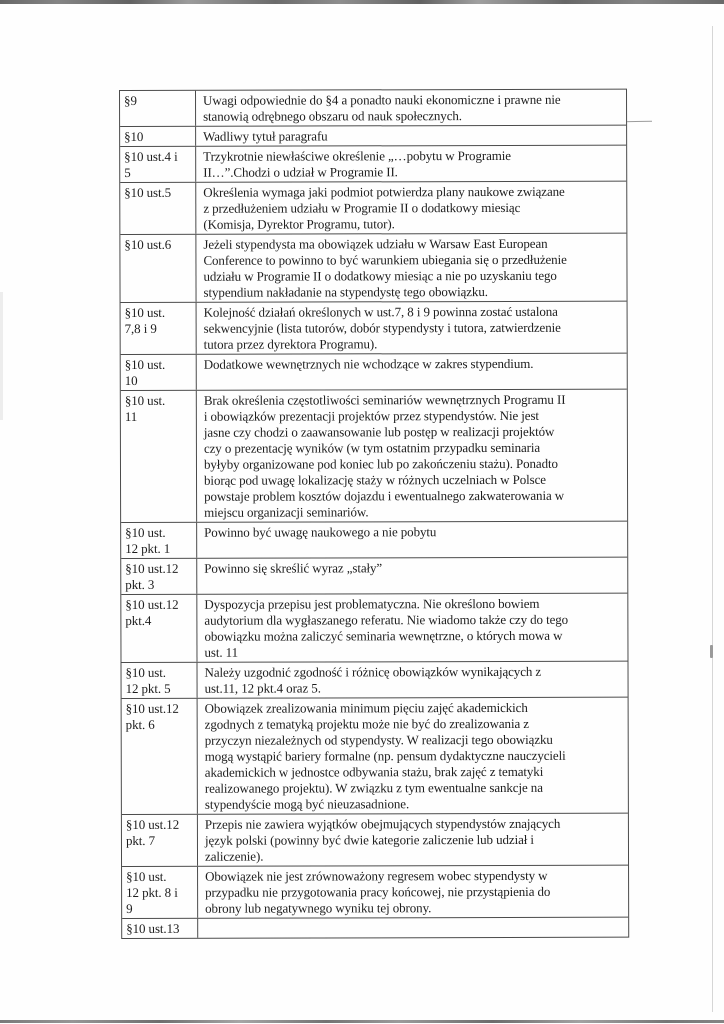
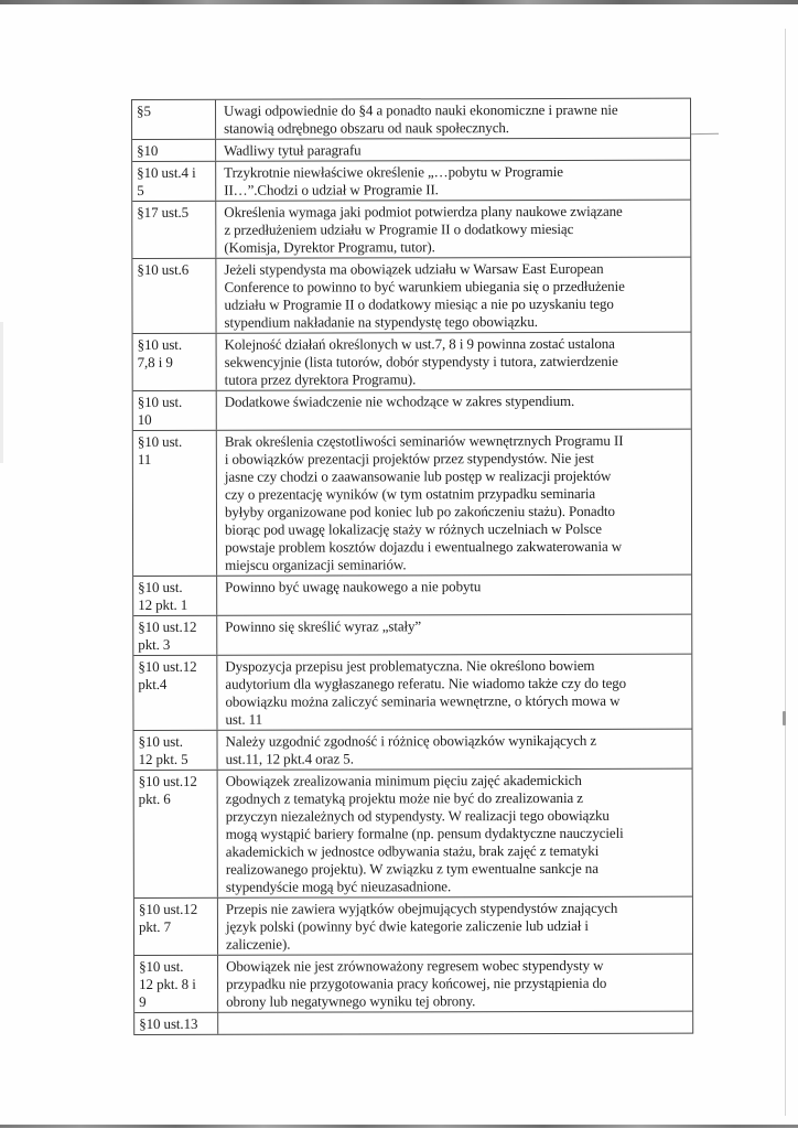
- §9
+ §5
  Uwagi odpowiednie do §4 a ponadto nauki ekonomiczne i prawne nie
  stanowią odrębnego obszaru od nauk społecznych.
  §10
  Wadliwy tytuł paragrafu
  §10 ust.4 i
  5
  Trzykrotnie niewłaściwe określenie „…pobytu w Programie
  II…”.Chodzi o udział w Programie II.
- §10 ust.5
+ §17 ust.5
  Określenia wymaga jaki podmiot potwierdza plany naukowe związane
  z przedłużeniem udziału w Programie II o dodatkowy miesiąc
  (Komisja, Dyrektor Programu, tutor).
  §10 ust.6
  Jeżeli stypendysta ma obowiązek udziału w Warsaw East European
  Conference to powinno to być warunkiem ubiegania się o przedłużenie
  udziału w Programie II o dodatkowy miesiąc a nie po uzyskaniu tego
  stypendium nakładanie na stypendystę tego obowiązku.
  §10 ust.
  7,8 i 9
  Kolejność działań określonych w ust.7, 8 i 9 powinna zostać ustalona
  sekwencyjnie (lista tutorów, dobór stypendysty i tutora, zatwierdzenie
  tutora przez dyrektora Programu).
  §10 ust.
  10
- Dodatkowe wewnętrznych nie wchodzące w zakres stypendium.
+ Dodatkowe świadczenie nie wchodzące w zakres stypendium.
  §10 ust.
  11
  Brak określenia częstotliwości seminariów wewnętrznych Programu II
  i obowiązków prezentacji projektów przez stypendystów. Nie jest
  jasne czy chodzi o zaawansowanie lub postęp w realizacji projektów
  czy o prezentację wyników (w tym ostatnim przypadku seminaria
  byłyby organizowane pod koniec lub po zakończeniu stażu). Ponadto
  biorąc pod uwagę lokalizację staży w różnych uczelniach w Polsce
  powstaje problem kosztów dojazdu i ewentualnego zakwaterowania w
  miejscu organizacji seminariów.
  §10 ust.
  12 pkt. 1
  Powinno być uwagę naukowego a nie pobytu
  §10 ust.12
  pkt. 3
  Powinno się skreślić wyraz „stały”
  §10 ust.12
  pkt.4
  Dyspozycja przepisu jest problematyczna. Nie określono bowiem
  audytorium dla wygłaszanego referatu. Nie wiadomo także czy do tego
  obowiązku można zaliczyć seminaria wewnętrzne, o których mowa w
  ust. 11
  §10 ust.
  12 pkt. 5
  Należy uzgodnić zgodność i różnicę obowiązków wynikających z
  ust.11, 12 pkt.4 oraz 5.
  §10 ust.12
  pkt. 6
  Obowiązek zrealizowania minimum pięciu zajęć akademickich
  zgodnych z tematyką projektu może nie być do zrealizowania z
  przyczyn niezależnych od stypendysty. W realizacji tego obowiązku
  mogą wystąpić bariery formalne (np. pensum dydaktyczne nauczycieli
  akademickich w jednostce odbywania stażu, brak zajęć z tematyki
  realizowanego projektu). W związku z tym ewentualne sankcje na
  stypendyście mogą być nieuzasadnione.
  §10 ust.12
  pkt. 7
  Przepis nie zawiera wyjątków obejmujących stypendystów znających
  język polski (powinny być dwie kategorie zaliczenie lub udział i
  zaliczenie).
  §10 ust.
  12 pkt. 8 i
  9
  Obowiązek nie jest zrównoważony regresem wobec stypendysty w
  przypadku nie przygotowania pracy końcowej, nie przystąpienia do
  obrony lub negatywnego wyniku tej obrony.
  §10 ust.13
